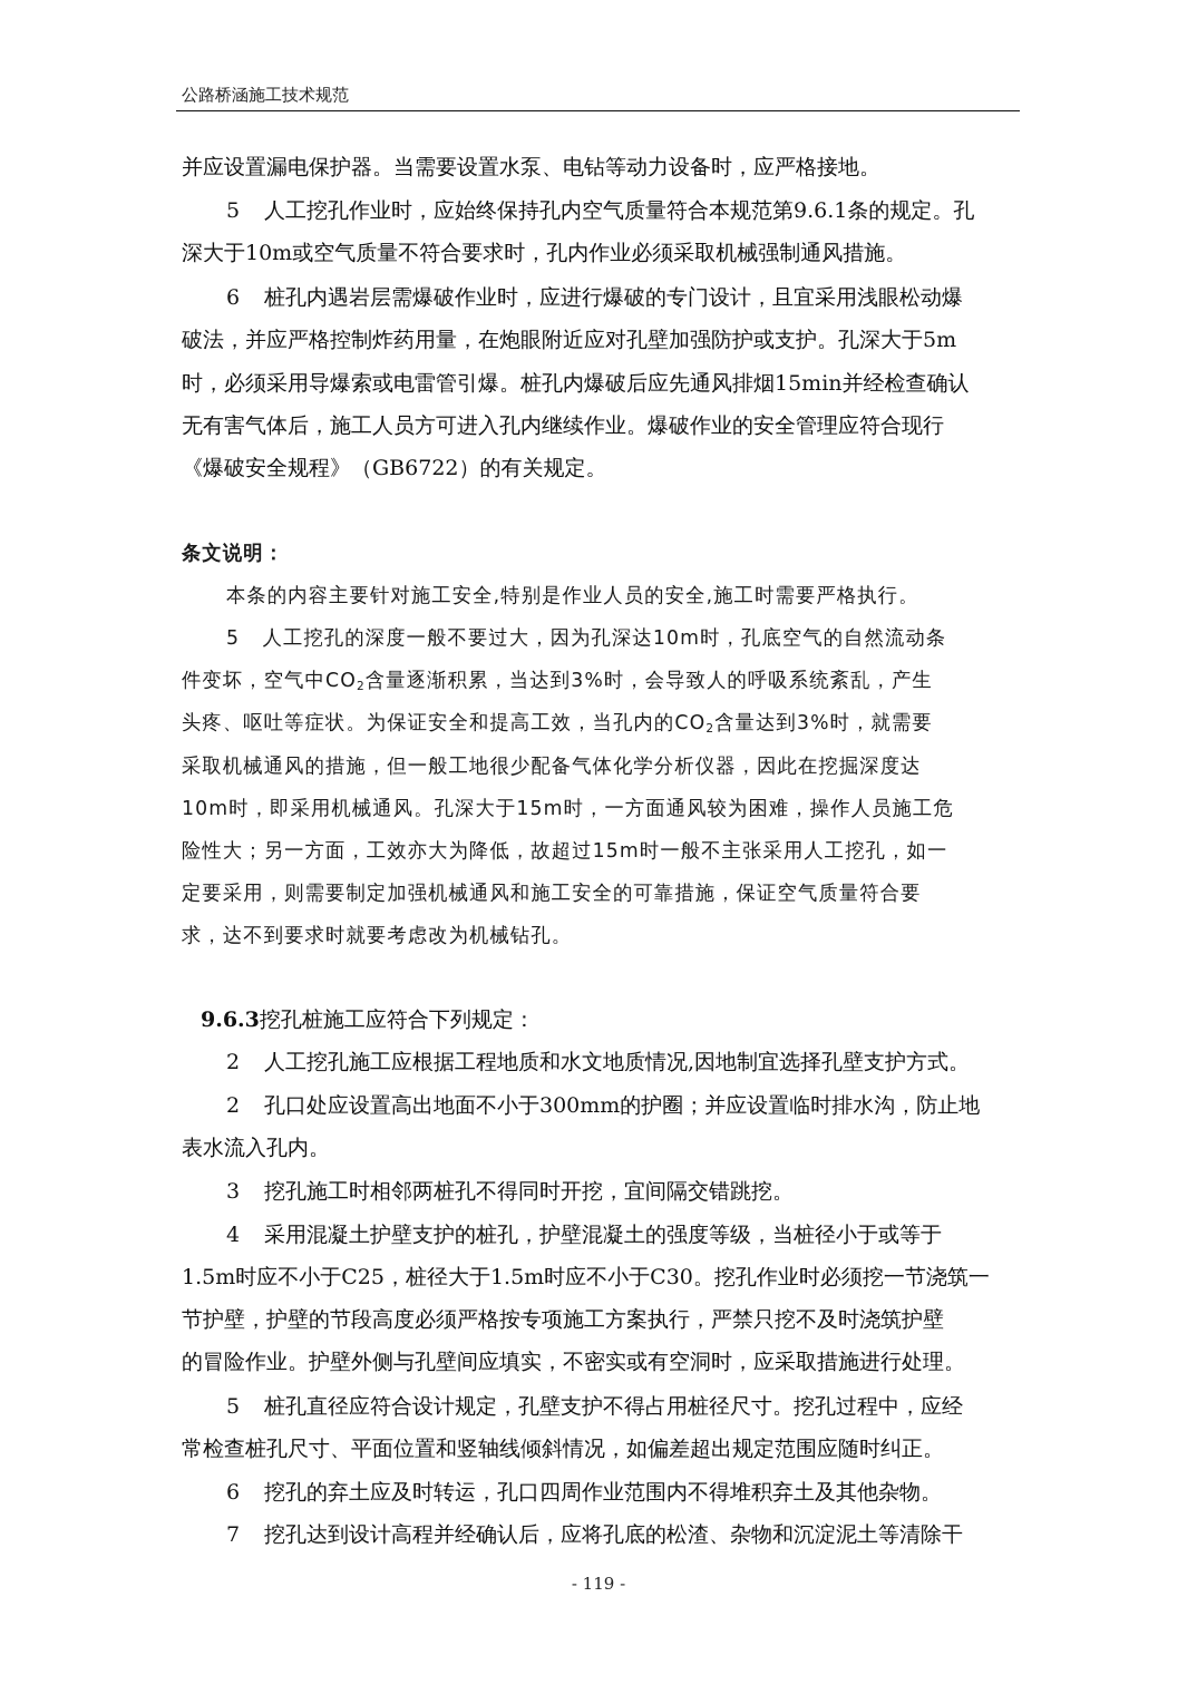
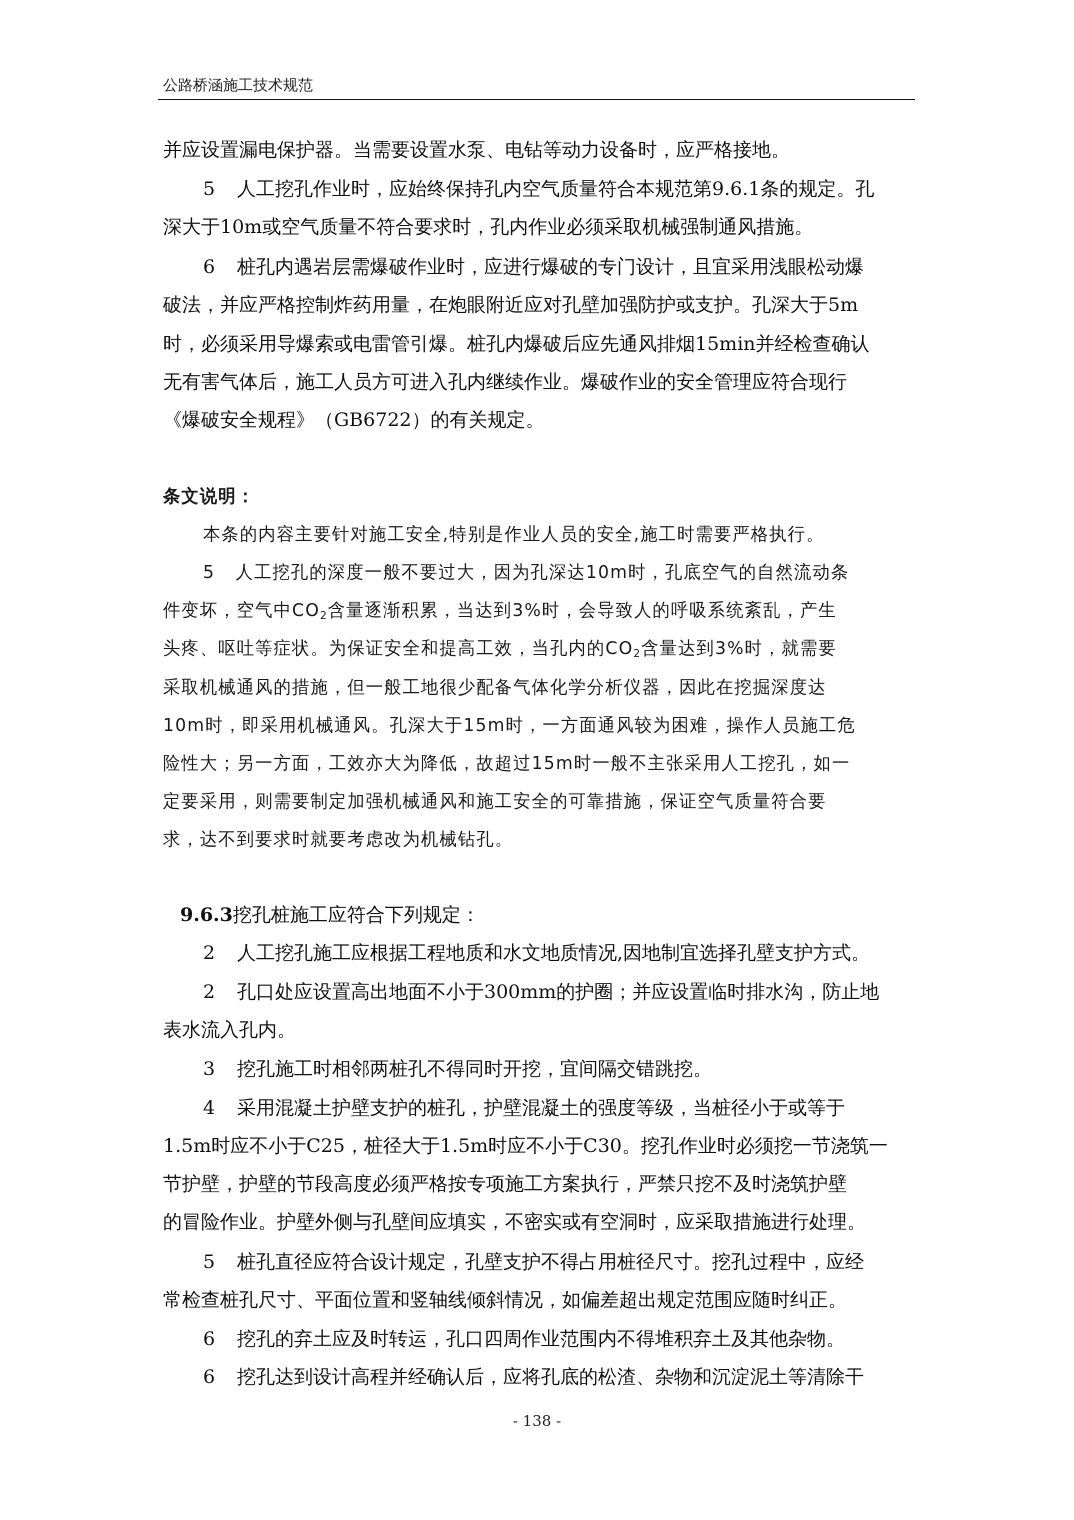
  公路桥涵施工技术规范
  并应设置漏电保护器。当需要设置水泵、电钻等动力设备时，应严格接地。
  5 人工挖孔作业时，应始终保持孔内空气质量符合本规范第9.6.1条的规定。孔
  深大于10m或空气质量不符合要求时，孔内作业必须采取机械强制通风措施。
  6 桩孔内遇岩层需爆破作业时，应进行爆破的专门设计，且宜采用浅眼松动爆
  破法，并应严格控制炸药用量，在炮眼附近应对孔壁加强防护或支护。孔深大于5m
  时，必须采用导爆索或电雷管引爆。桩孔内爆破后应先通风排烟15min并经检查确认
  无有害气体后，施工人员方可进入孔内继续作业。爆破作业的安全管理应符合现行
  《爆破安全规程》（GB6722）的有关规定。
  条文说明：
  本条的内容主要针对施工安全,特别是作业人员的安全,施工时需要严格执行。
  5 人工挖孔的深度一般不要过大，因为孔深达10m时，孔底空气的自然流动条
  件变坏，空气中CO2含量逐渐积累，当达到3%时，会导致人的呼吸系统紊乱，产生
  头疼、呕吐等症状。为保证安全和提高工效，当孔内的CO2含量达到3%时，就需要
  采取机械通风的措施，但一般工地很少配备气体化学分析仪器，因此在挖掘深度达
  10m时，即采用机械通风。孔深大于15m时，一方面通风较为困难，操作人员施工危
  险性大；另一方面，工效亦大为降低，故超过15m时一般不主张采用人工挖孔，如一
  定要采用，则需要制定加强机械通风和施工安全的可靠措施，保证空气质量符合要
  求，达不到要求时就要考虑改为机械钻孔。
  9.6.3挖孔桩施工应符合下列规定：
  2 人工挖孔施工应根据工程地质和水文地质情况,因地制宜选择孔壁支护方式。
  2 孔口处应设置高出地面不小于300mm的护圈；并应设置临时排水沟，防止地
  表水流入孔内。
  3 挖孔施工时相邻两桩孔不得同时开挖，宜间隔交错跳挖。
  4 采用混凝土护壁支护的桩孔，护壁混凝土的强度等级，当桩径小于或等于
  1.5m时应不小于C25，桩径大于1.5m时应不小于C30。挖孔作业时必须挖一节浇筑一
  节护壁，护壁的节段高度必须严格按专项施工方案执行，严禁只挖不及时浇筑护壁
  的冒险作业。护壁外侧与孔壁间应填实，不密实或有空洞时，应采取措施进行处理。
  5 桩孔直径应符合设计规定，孔壁支护不得占用桩径尺寸。挖孔过程中，应经
  常检查桩孔尺寸、平面位置和竖轴线倾斜情况，如偏差超出规定范围应随时纠正。
  6 挖孔的弃土应及时转运，孔口四周作业范围内不得堆积弃土及其他杂物。
- 7 挖孔达到设计高程并经确认后，应将孔底的松渣、杂物和沉淀泥土等清除干
+ 6 挖孔达到设计高程并经确认后，应将孔底的松渣、杂物和沉淀泥土等清除干
- - 119 -
+ - 138 -
